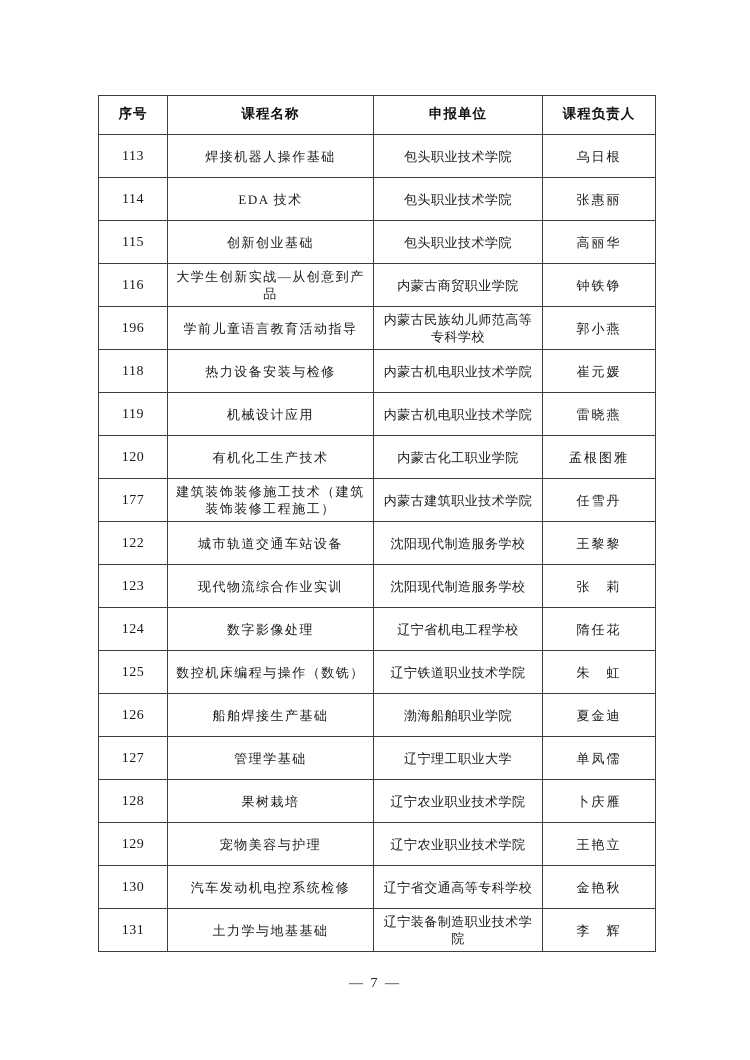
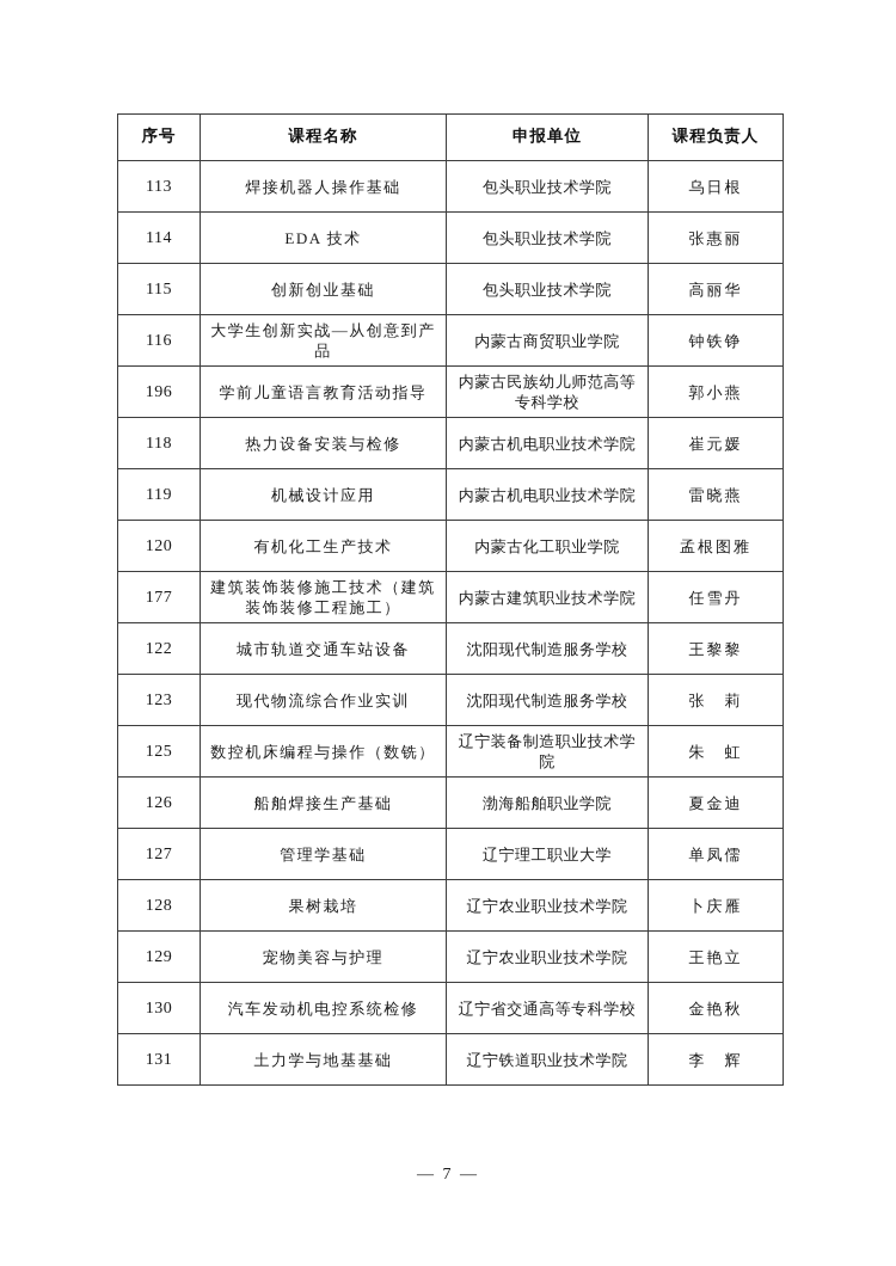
  序号	课程名称	申报单位	课程负责人
  113	焊接机器人操作基础	包头职业技术学院	乌日根
  114	EDA 技术	包头职业技术学院	张惠丽
  115	创新创业基础	包头职业技术学院	高丽华
  116	大学生创新实战—从创意到产品	内蒙古商贸职业学院	钟铁铮
  196	学前儿童语言教育活动指导	内蒙古民族幼儿师范高等专科学校	郭小燕
  118	热力设备安装与检修	内蒙古机电职业技术学院	崔元媛
  119	机械设计应用	内蒙古机电职业技术学院	雷晓燕
  120	有机化工生产技术	内蒙古化工职业学院	孟根图雅
  177	建筑装饰装修施工技术（建筑装饰装修工程施工）	内蒙古建筑职业技术学院	任雪丹
  122	城市轨道交通车站设备	沈阳现代制造服务学校	王黎黎
  123	现代物流综合作业实训	沈阳现代制造服务学校	张 莉
- 124	数字影像处理	辽宁省机电工程学校	隋任花
- 125	数控机床编程与操作（数铣）	辽宁铁道职业技术学院	朱 虹
+ 125	数控机床编程与操作（数铣）	辽宁装备制造职业技术学院	朱 虹
  126	船舶焊接生产基础	渤海船舶职业学院	夏金迪
  127	管理学基础	辽宁理工职业大学	单凤儒
  128	果树栽培	辽宁农业职业技术学院	卜庆雁
  129	宠物美容与护理	辽宁农业职业技术学院	王艳立
  130	汽车发动机电控系统检修	辽宁省交通高等专科学校	金艳秋
- 131	土力学与地基基础	辽宁装备制造职业技术学院	李 辉
+ 131	土力学与地基基础	辽宁铁道职业技术学院	李 辉
  — 7 —
